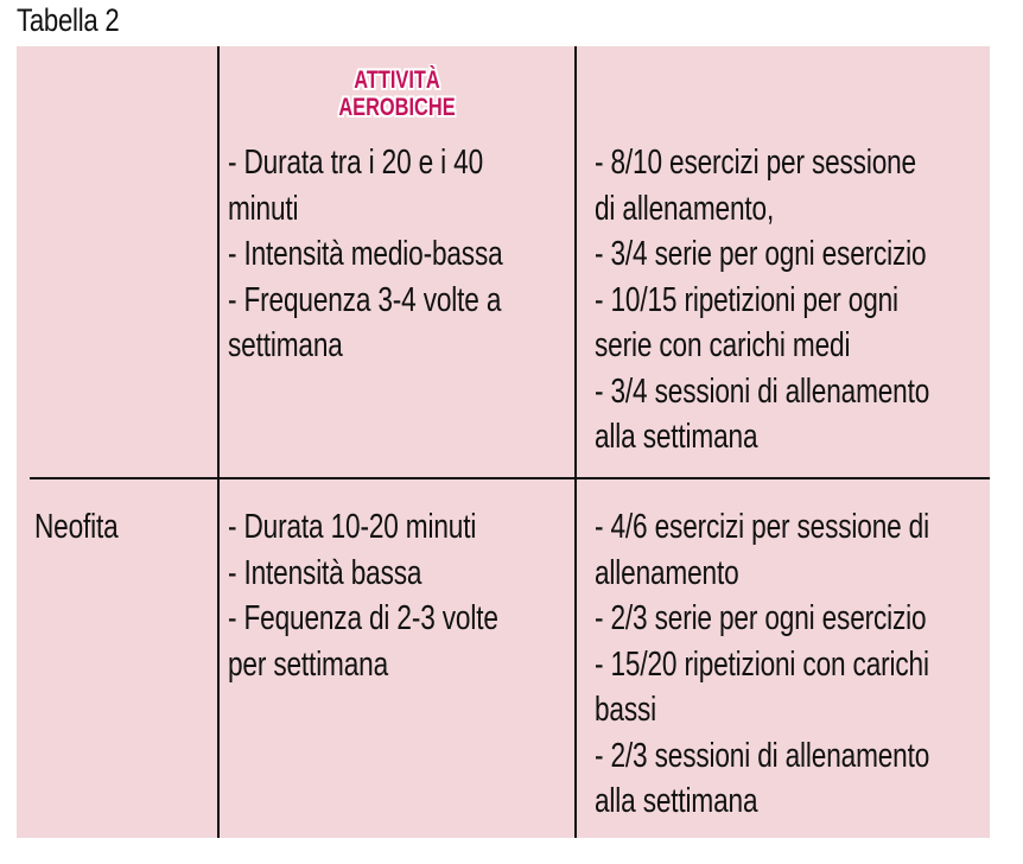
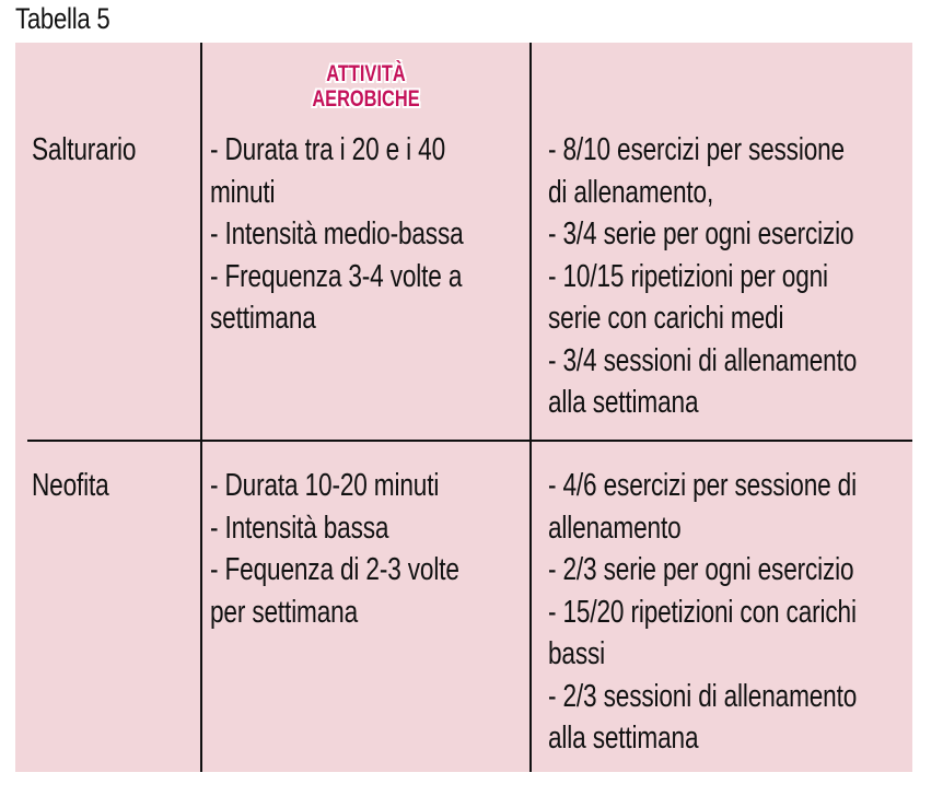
- Tabella 2
+ Tabella 5
  ATTIVITÀ
  AEROBICHE
+ Salturario
  - Durata tra i 20 e i 40
  minuti
  - Intensità medio-bassa
  - Frequenza 3-4 volte a
  settimana
  - 8/10 esercizi per sessione
  di allenamento,
  - 3/4 serie per ogni esercizio
  - 10/15 ripetizioni per ogni
  serie con carichi medi
  - 3/4 sessioni di allenamento
  alla settimana
  Neofita
  - Durata 10-20 minuti
  - Intensità bassa
  - Fequenza di 2-3 volte
  per settimana
  - 4/6 esercizi per sessione di
  allenamento
  - 2/3 serie per ogni esercizio
  - 15/20 ripetizioni con carichi
  bassi
  - 2/3 sessioni di allenamento
  alla settimana
